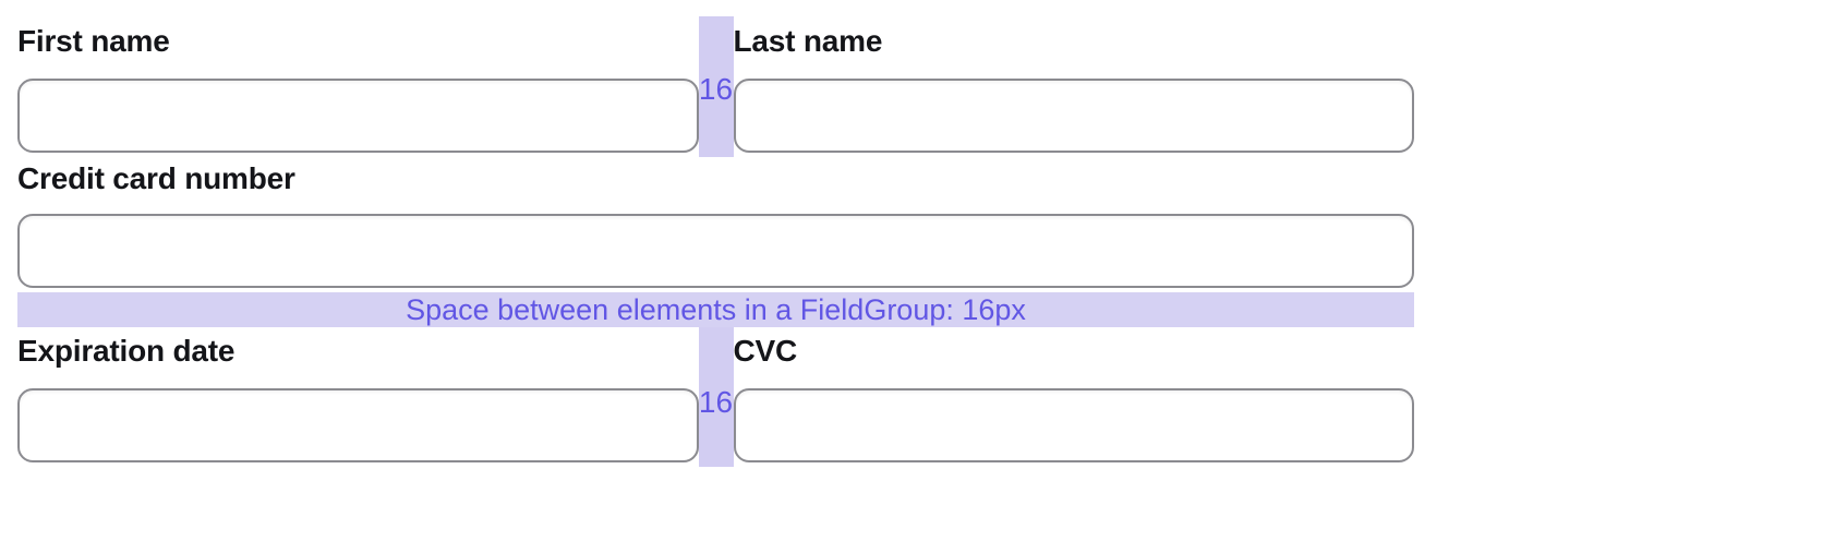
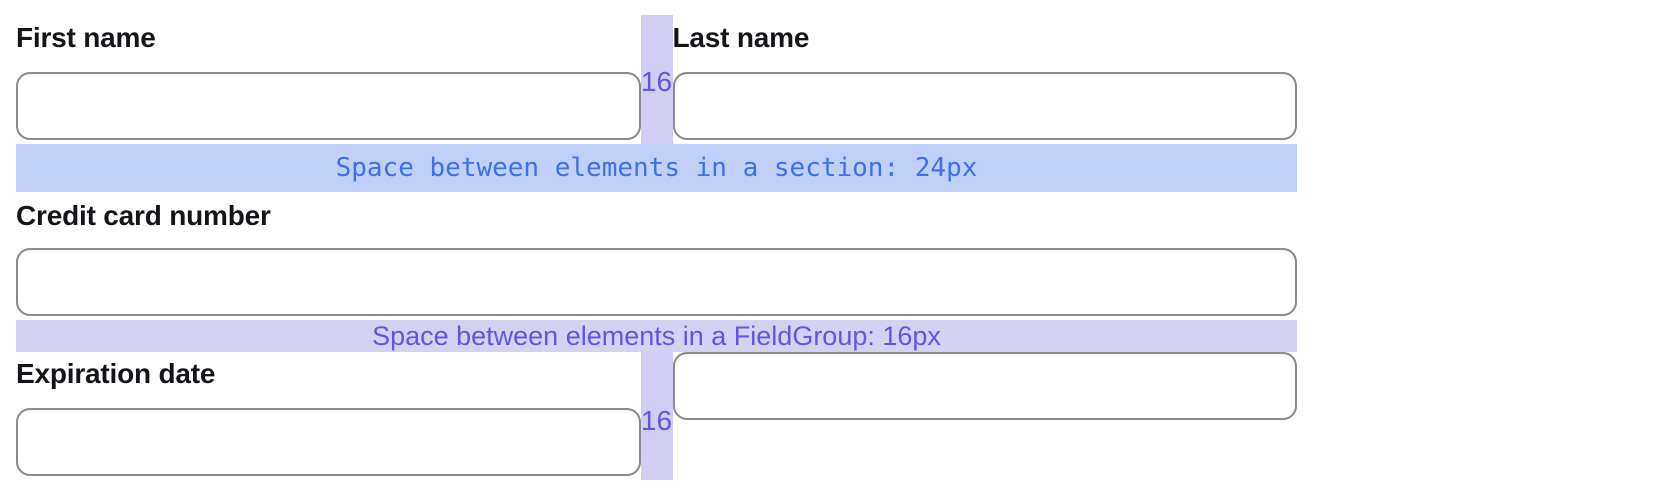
  16
  First name
  Last name
+ Space between elements in a section: 24px
  Credit card number
  Space between elements in a FieldGroup: 16px
  16
  Expiration date
- CVC
